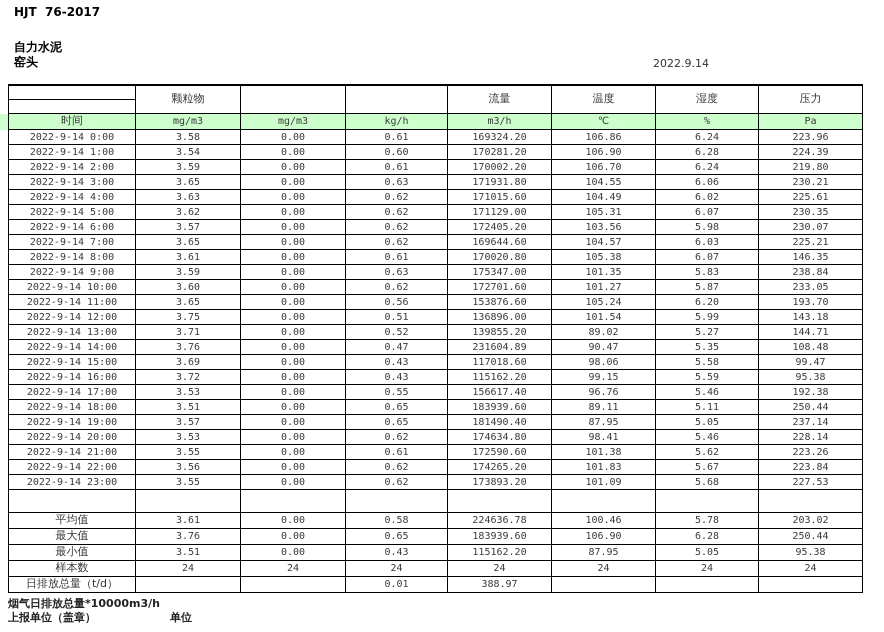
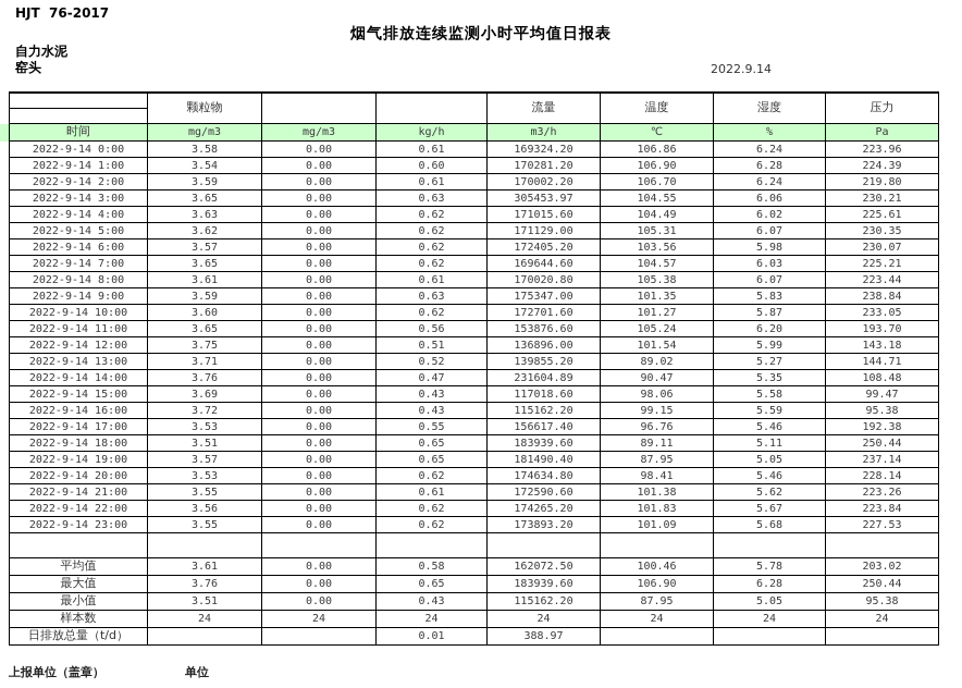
  HJT 76-2017
+ 烟气排放连续监测小时平均值日报表
  自力水泥
  窑头
  2022.9.14
  	颗粒物			流量	温度	湿度	压力
  时间	mg/m3	mg/m3	kg/h	m3/h	℃	%	Pa
  2022-9-14 0:00	3.58	0.00	0.61	169324.20	106.86	6.24	223.96
  2022-9-14 1:00	3.54	0.00	0.60	170281.20	106.90	6.28	224.39
  2022-9-14 2:00	3.59	0.00	0.61	170002.20	106.70	6.24	219.80
- 2022-9-14 3:00	3.65	0.00	0.63	171931.80	104.55	6.06	230.21
+ 2022-9-14 3:00	3.65	0.00	0.63	305453.97	104.55	6.06	230.21
  2022-9-14 4:00	3.63	0.00	0.62	171015.60	104.49	6.02	225.61
  2022-9-14 5:00	3.62	0.00	0.62	171129.00	105.31	6.07	230.35
  2022-9-14 6:00	3.57	0.00	0.62	172405.20	103.56	5.98	230.07
  2022-9-14 7:00	3.65	0.00	0.62	169644.60	104.57	6.03	225.21
- 2022-9-14 8:00	3.61	0.00	0.61	170020.80	105.38	6.07	146.35
+ 2022-9-14 8:00	3.61	0.00	0.61	170020.80	105.38	6.07	223.44
  2022-9-14 9:00	3.59	0.00	0.63	175347.00	101.35	5.83	238.84
  2022-9-14 10:00	3.60	0.00	0.62	172701.60	101.27	5.87	233.05
  2022-9-14 11:00	3.65	0.00	0.56	153876.60	105.24	6.20	193.70
  2022-9-14 12:00	3.75	0.00	0.51	136896.00	101.54	5.99	143.18
  2022-9-14 13:00	3.71	0.00	0.52	139855.20	89.02	5.27	144.71
  2022-9-14 14:00	3.76	0.00	0.47	231604.89	90.47	5.35	108.48
  2022-9-14 15:00	3.69	0.00	0.43	117018.60	98.06	5.58	99.47
  2022-9-14 16:00	3.72	0.00	0.43	115162.20	99.15	5.59	95.38
  2022-9-14 17:00	3.53	0.00	0.55	156617.40	96.76	5.46	192.38
  2022-9-14 18:00	3.51	0.00	0.65	183939.60	89.11	5.11	250.44
  2022-9-14 19:00	3.57	0.00	0.65	181490.40	87.95	5.05	237.14
  2022-9-14 20:00	3.53	0.00	0.62	174634.80	98.41	5.46	228.14
  2022-9-14 21:00	3.55	0.00	0.61	172590.60	101.38	5.62	223.26
  2022-9-14 22:00	3.56	0.00	0.62	174265.20	101.83	5.67	223.84
  2022-9-14 23:00	3.55	0.00	0.62	173893.20	101.09	5.68	227.53
- 平均值	3.61	0.00	0.58	224636.78	100.46	5.78	203.02
+ 平均值	3.61	0.00	0.58	162072.50	100.46	5.78	203.02
  最大值	3.76	0.00	0.65	183939.60	106.90	6.28	250.44
  最小值	3.51	0.00	0.43	115162.20	87.95	5.05	95.38
  样本数	24	24	24	24	24	24	24
  日排放总量（t/d）			0.01	388.97
- 烟气日排放总量*10000m3/h
  上报单位（盖章）
  单位
